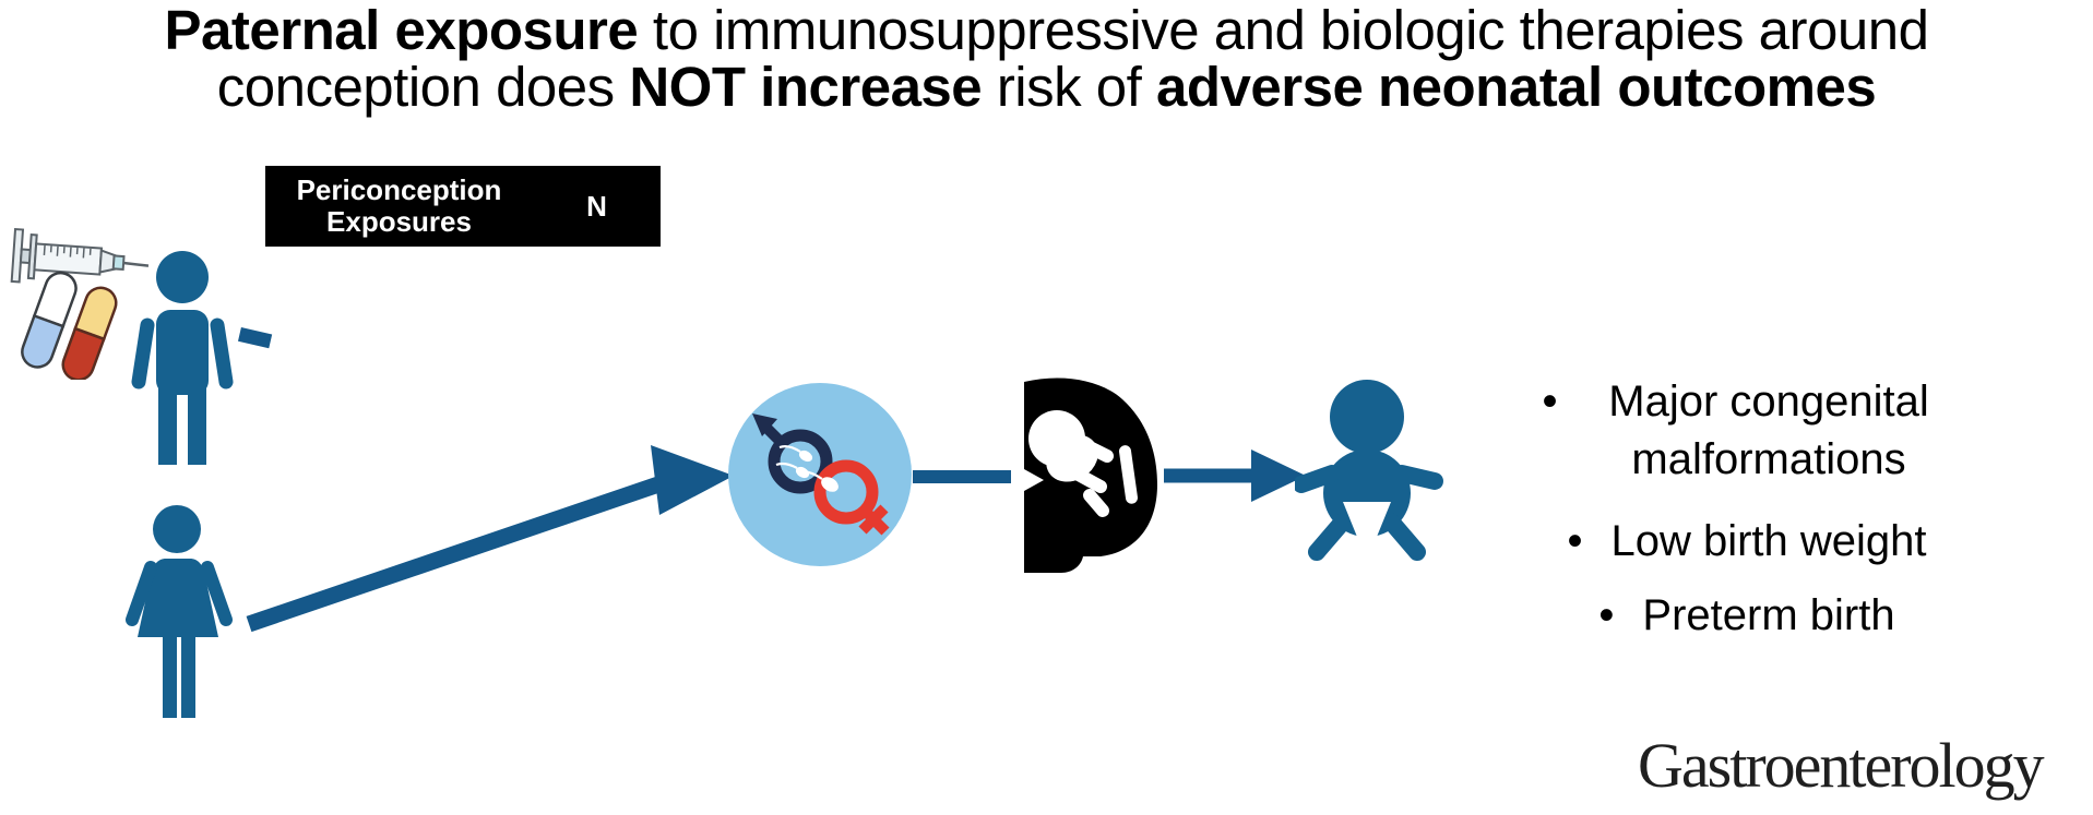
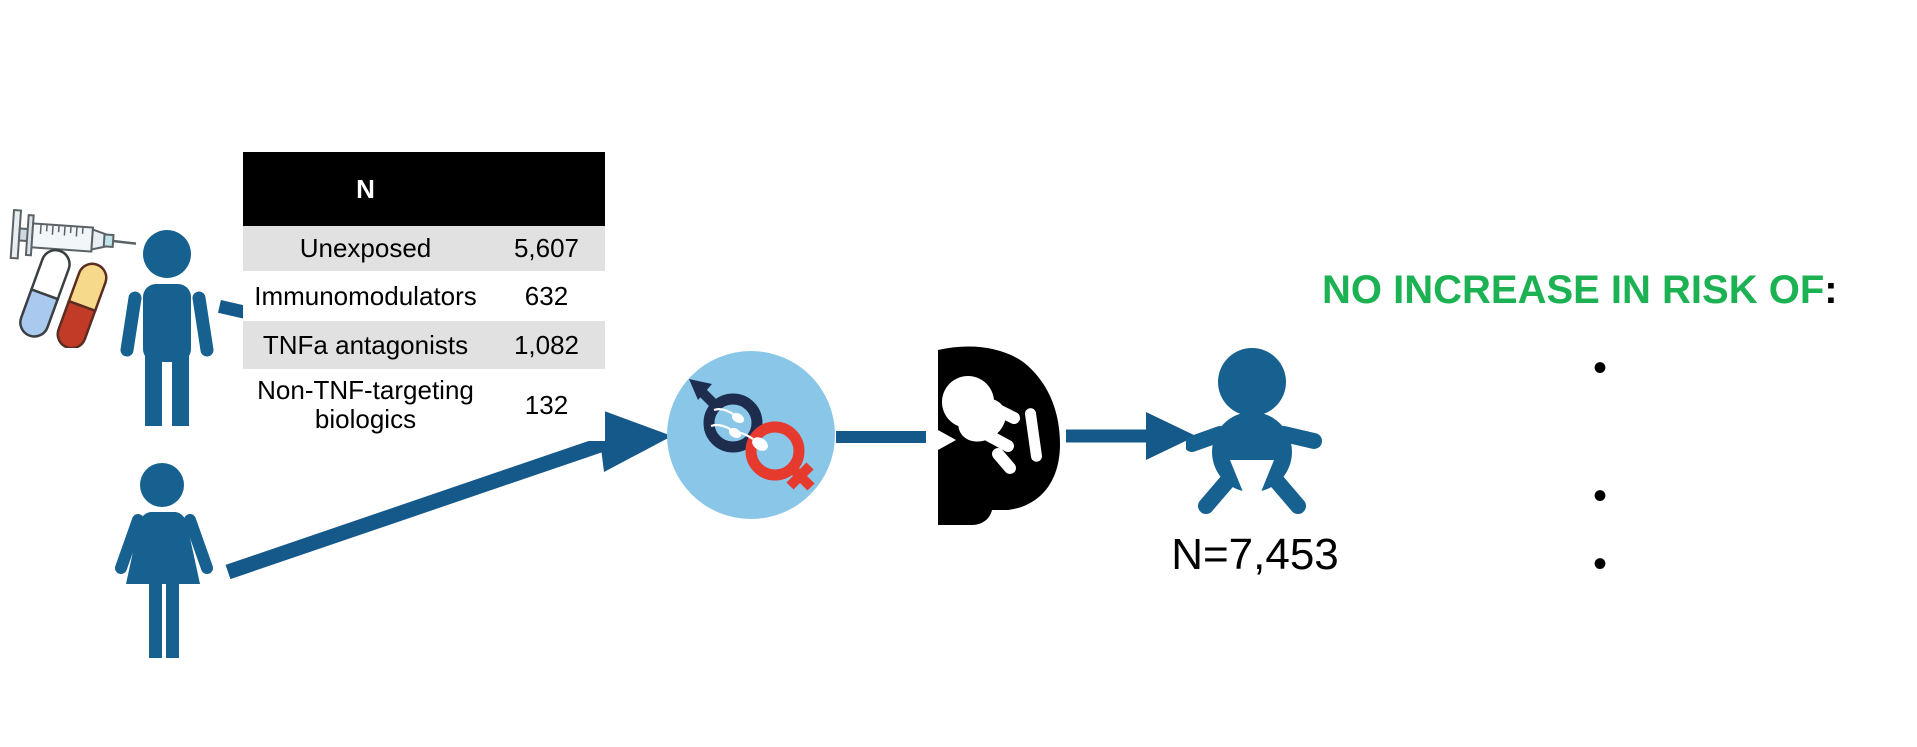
- Paternal exposure to immunosuppressive and biologic therapies around
- conception does NOT increase risk of adverse neonatal outcomes
- Periconception Exposures
  N
+ Unexposed
+ 5,607
+ Immunomodulators
+ 632
+ TNFa antagonists
+ 1,082
+ Non-TNF-targeting biologics
+ 132
+ N=7,453
+ NO INCREASE IN RISK OF:
  •
- Major congenital malformations
  •
- Low birth weight
  •
- Preterm birth
- Gastroenterology
